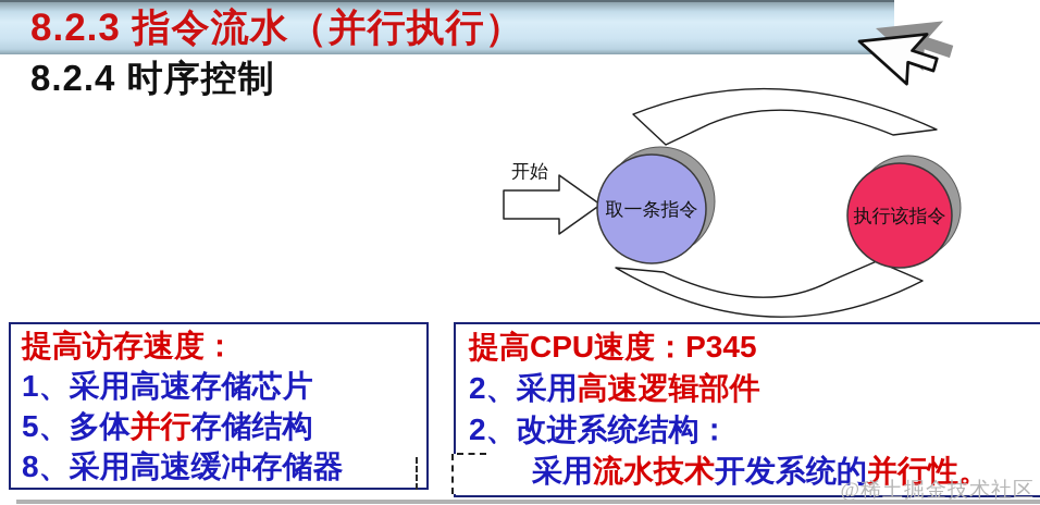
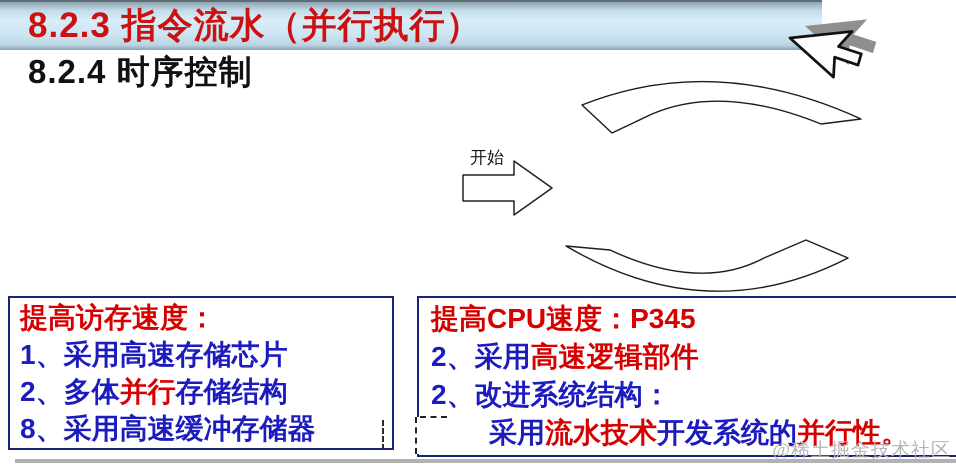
  8.2.3 指令流水（并行执行）
  8.2.4 时序控制
  开始
- 取一条指令
- 执行该指令
  提高访存速度：
  1、采用高速存储芯片
- 5、多体并行存储结构
+ 2、多体并行存储结构
  8、采用高速缓冲存储器
  提高CPU速度：P345
  2、采用高速逻辑部件
  2、改进系统结构：
  采用流水技术开发系统的并行性。
  @稀土掘金技术社区
